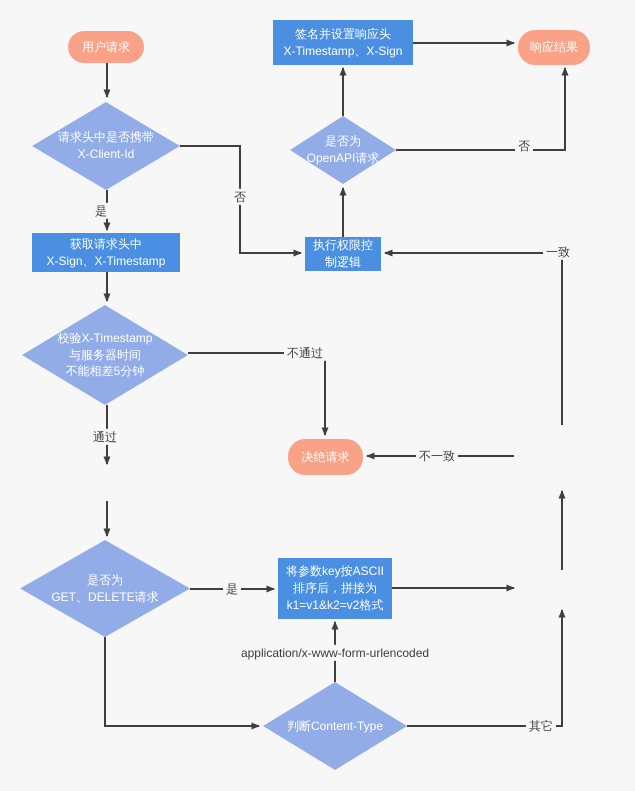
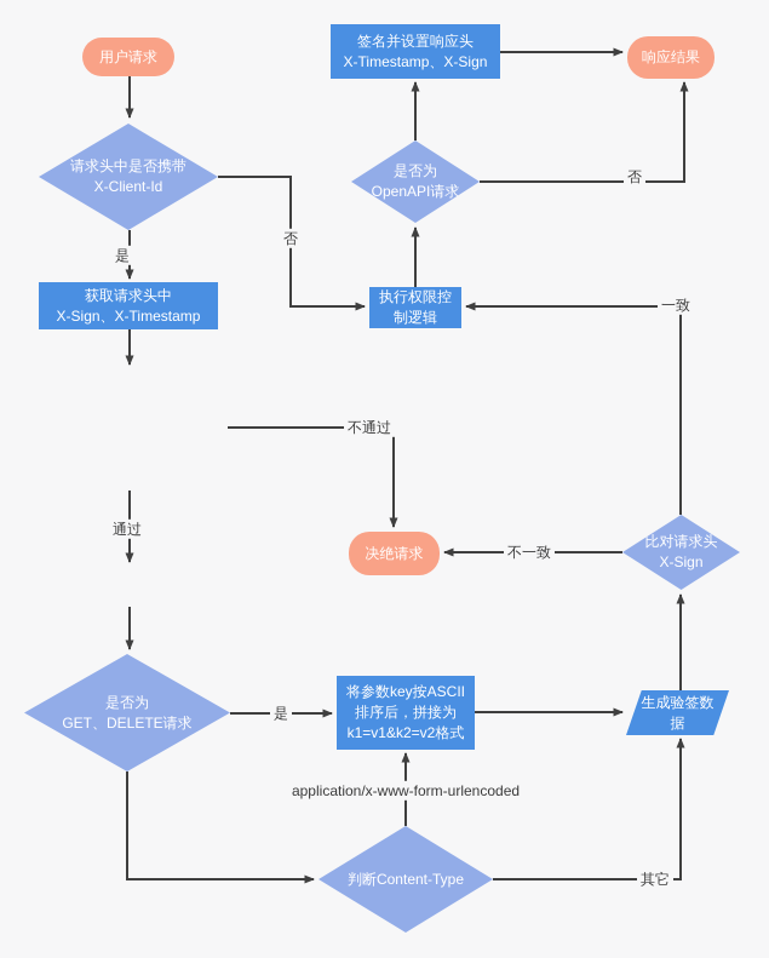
  用户请求
  请求头中是否携带
  X-Client-Id
  获取请求头中
  X-Sign、X-Timestamp
- 校验X-Timestamp
- 与服务器时间
- 不能相差5分钟
  是否为
  GET、DELETE请求
  将参数key按ASCII
  排序后，拼接为
  k1=v1&k2=v2格式
  判断Content-Type
+ 生成验签数
+ 据
+ 比对请求头
+ X-Sign
  决绝请求
  执行权限控
  制逻辑
  是否为
  OpenAPI请求
  签名并设置响应头
  X-Timestamp、X-Sign
  响应结果
  是
  否
  通过
  不通过
  是
  一致
  不一致
  否
  其它
  application/x-www-form-urlencoded
